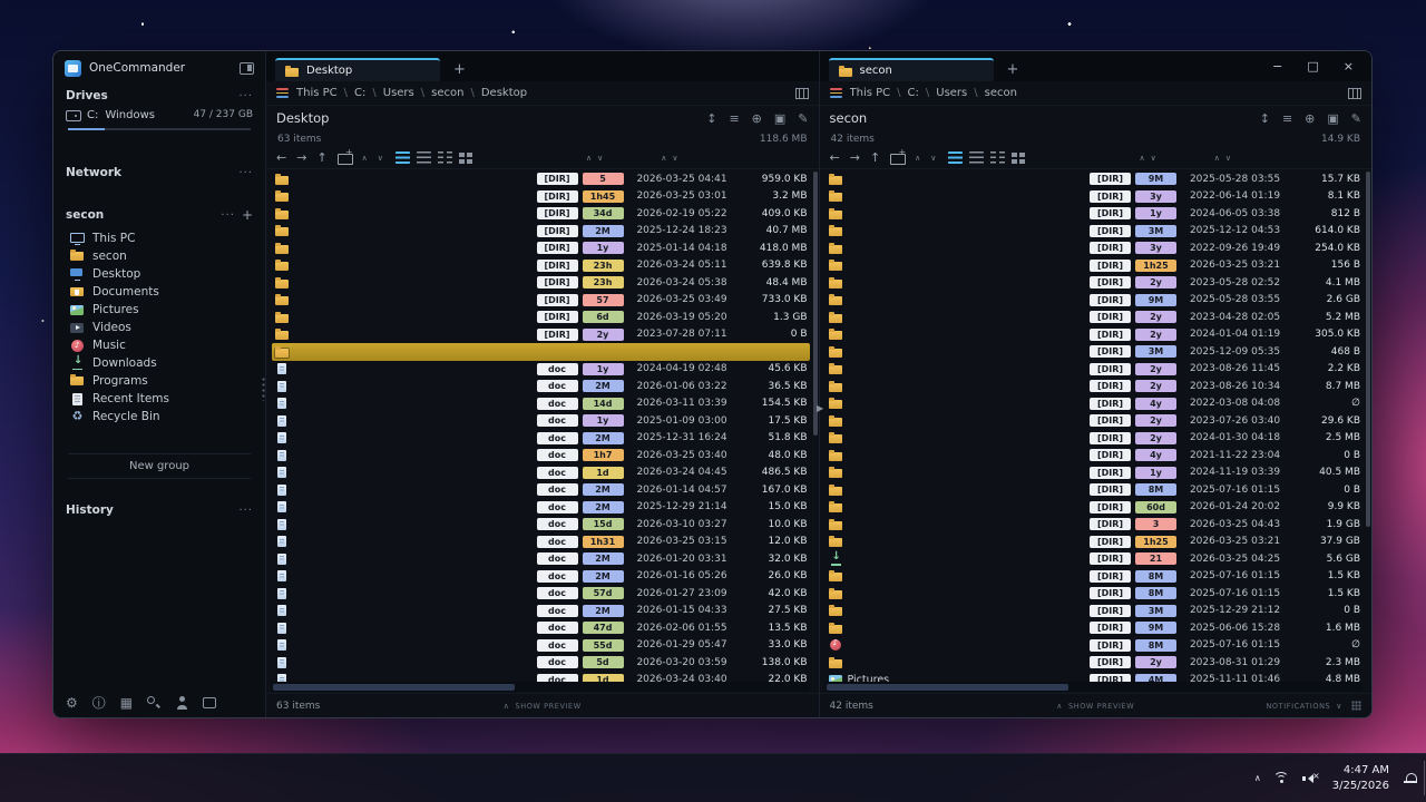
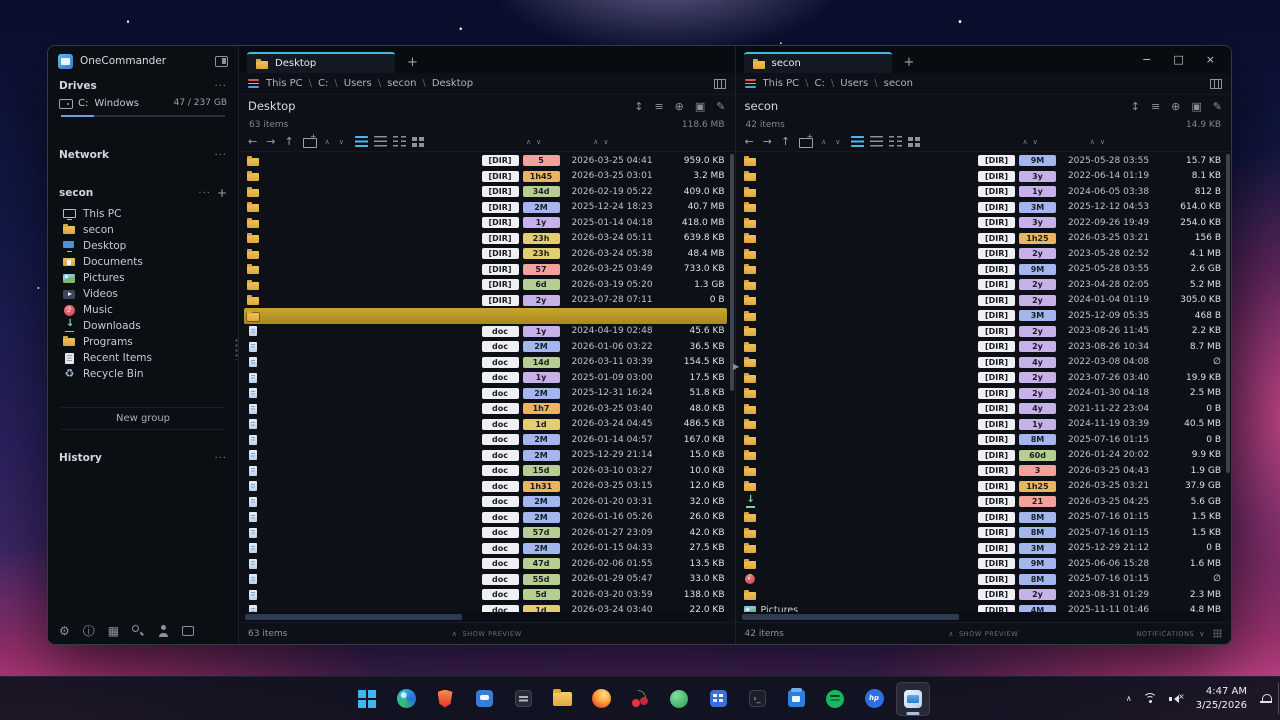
  ▶
  OneCommander
  Drives
  ···
  C:
  Windows
  47 / 237 GB
  Network
  ···
  secon
  ···
  +
  This PC
  secon
  Desktop
  Documents
  Pictures
  Videos
  Music
  Downloads
  Programs
  Recent Items
  Recycle Bin
  New group
  History
  ···
  ⚙
  ⓘ
  ▦
  Desktop
  +
  This PC
  \
  C:
  \
  Users
  \
  secon
  \
  Desktop
  Desktop
  ↕
  ≡
  ⊕
  ▣
  ✎
  63 items
  118.6 MB
  ←
  →
  ↑
  +
  ∧
  ∨
  ∧
  ∨
  ∧
  ∨
  [DIR]
  5
  2026-03-25 04:41
  959.0 KB
  [DIR]
  1h45
  2026-03-25 03:01
  3.2 MB
  [DIR]
  34d
  2026-02-19 05:22
  409.0 KB
  [DIR]
  2M
  2025-12-24 18:23
  40.7 MB
  [DIR]
  1y
  2025-01-14 04:18
  418.0 MB
  [DIR]
  23h
  2026-03-24 05:11
  639.8 KB
  [DIR]
  23h
  2026-03-24 05:38
  48.4 MB
  [DIR]
  57
  2026-03-25 03:49
  733.0 KB
  [DIR]
  6d
  2026-03-19 05:20
  1.3 GB
  [DIR]
  2y
  2023-07-28 07:11
  0 B
  doc
  1y
  2024-04-19 02:48
  45.6 KB
  doc
  2M
  2026-01-06 03:22
  36.5 KB
  doc
  14d
  2026-03-11 03:39
  154.5 KB
  doc
  1y
  2025-01-09 03:00
  17.5 KB
  doc
  2M
  2025-12-31 16:24
  51.8 KB
  doc
  1h7
  2026-03-25 03:40
  48.0 KB
  doc
  1d
  2026-03-24 04:45
  486.5 KB
  doc
  2M
  2026-01-14 04:57
  167.0 KB
  doc
  2M
  2025-12-29 21:14
  15.0 KB
  doc
  15d
  2026-03-10 03:27
  10.0 KB
  doc
  1h31
  2026-03-25 03:15
  12.0 KB
  doc
  2M
  2026-01-20 03:31
  32.0 KB
  doc
  2M
  2026-01-16 05:26
  26.0 KB
  doc
  57d
  2026-01-27 23:09
  42.0 KB
  doc
  2M
  2026-01-15 04:33
  27.5 KB
  doc
  47d
  2026-02-06 01:55
  13.5 KB
  doc
  55d
  2026-01-29 05:47
  33.0 KB
  doc
  5d
  2026-03-20 03:59
  138.0 KB
  doc
  1d
  2026-03-24 03:40
  22.0 KB
  63 items
  ∧
  SHOW PREVIEW
  secon
  +
  −
  □
  ×
  This PC
  \
  C:
  \
  Users
  \
  secon
  secon
  ↕
  ≡
  ⊕
  ▣
  ✎
  42 items
  14.9 KB
  ←
  →
  ↑
  +
  ∧
  ∨
  ∧
  ∨
  ∧
  ∨
  [DIR]
  9M
  2025-05-28 03:55
  15.7 KB
  [DIR]
  3y
  2022-06-14 01:19
  8.1 KB
  [DIR]
  1y
  2024-06-05 03:38
  812 B
  [DIR]
  3M
  2025-12-12 04:53
  614.0 KB
  [DIR]
  3y
  2022-09-26 19:49
  254.0 KB
  [DIR]
  1h25
  2026-03-25 03:21
  156 B
  [DIR]
  2y
  2023-05-28 02:52
  4.1 MB
  [DIR]
  9M
  2025-05-28 03:55
  2.6 GB
  [DIR]
  2y
  2023-04-28 02:05
  5.2 MB
  [DIR]
  2y
  2024-01-04 01:19
  305.0 KB
  [DIR]
  3M
  2025-12-09 05:35
  468 B
  [DIR]
  2y
  2023-08-26 11:45
  2.2 KB
  [DIR]
  2y
  2023-08-26 10:34
  8.7 MB
  [DIR]
  4y
  2022-03-08 04:08
  ∅
  [DIR]
  2y
  2023-07-26 03:40
- 29.6 KB
+ 19.9 KB
  [DIR]
  2y
  2024-01-30 04:18
  2.5 MB
  [DIR]
  4y
  2021-11-22 23:04
  0 B
  [DIR]
  1y
  2024-11-19 03:39
  40.5 MB
  [DIR]
  8M
  2025-07-16 01:15
  0 B
  [DIR]
  60d
  2026-01-24 20:02
  9.9 KB
  [DIR]
  3
  2026-03-25 04:43
  1.9 GB
  [DIR]
  1h25
  2026-03-25 03:21
  37.9 GB
  [DIR]
  21
  2026-03-25 04:25
  5.6 GB
  [DIR]
  8M
  2025-07-16 01:15
  1.5 KB
  [DIR]
  8M
  2025-07-16 01:15
  1.5 KB
  [DIR]
  3M
  2025-12-29 21:12
  0 B
  [DIR]
  9M
  2025-06-06 15:28
  1.6 MB
  [DIR]
  8M
  2025-07-16 01:15
  ∅
  [DIR]
  2y
  2023-08-31 01:29
  2.3 MB
  Pictures
  [DIR]
  4M
  2025-11-11 01:46
  4.8 MB
  42 items
  ∧
  SHOW PREVIEW
  NOTIFICATIONS
  ∨
+ hp
  ∧
  ×
  4:47 AM
  3/25/2026
